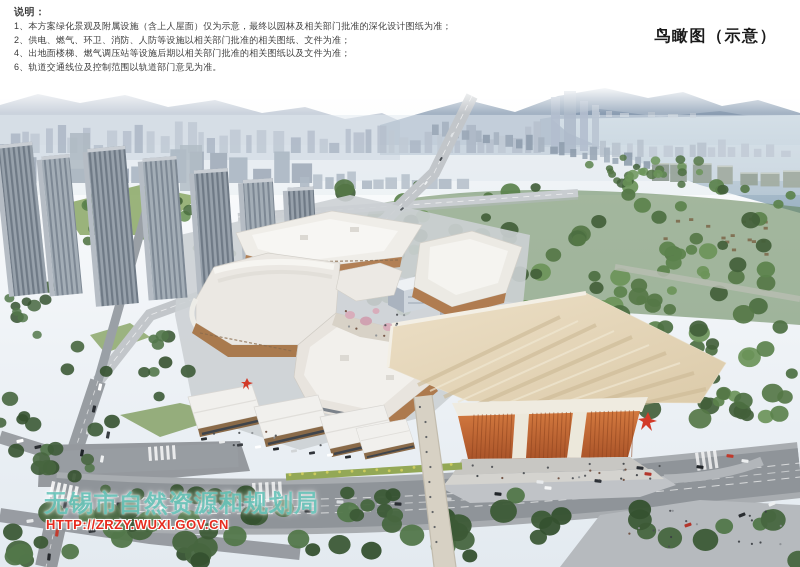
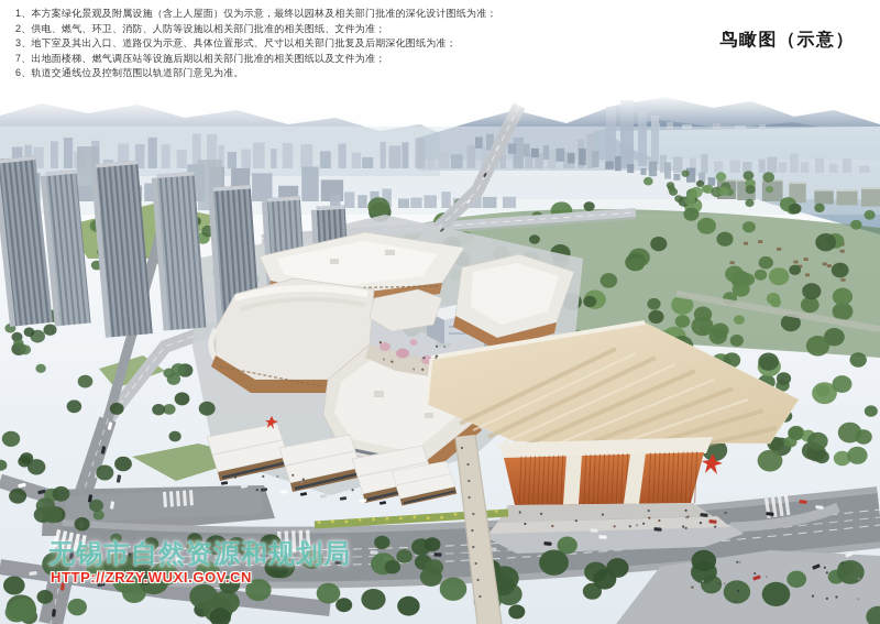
- 说明：
  1、本方案绿化景观及附属设施（含上人屋面）仅为示意，最终以园林及相关部门批准的深化设计图纸为准；
  2、供电、燃气、环卫、消防、人防等设施以相关部门批准的相关图纸、文件为准；
+ 3、地下室及其出入口、道路仅为示意、具体位置形式、尺寸以相关部门批复及后期深化图纸为准；
- 4、出地面楼梯、燃气调压站等设施后期以相关部门批准的相关图纸以及文件为准；
+ 7、出地面楼梯、燃气调压站等设施后期以相关部门批准的相关图纸以及文件为准；
  6、轨道交通线位及控制范围以轨道部门意见为准。
  鸟瞰图（示意）
  无锡市自然资源和规划局
  HTTP://ZRZY.WUXI.GOV.CN
